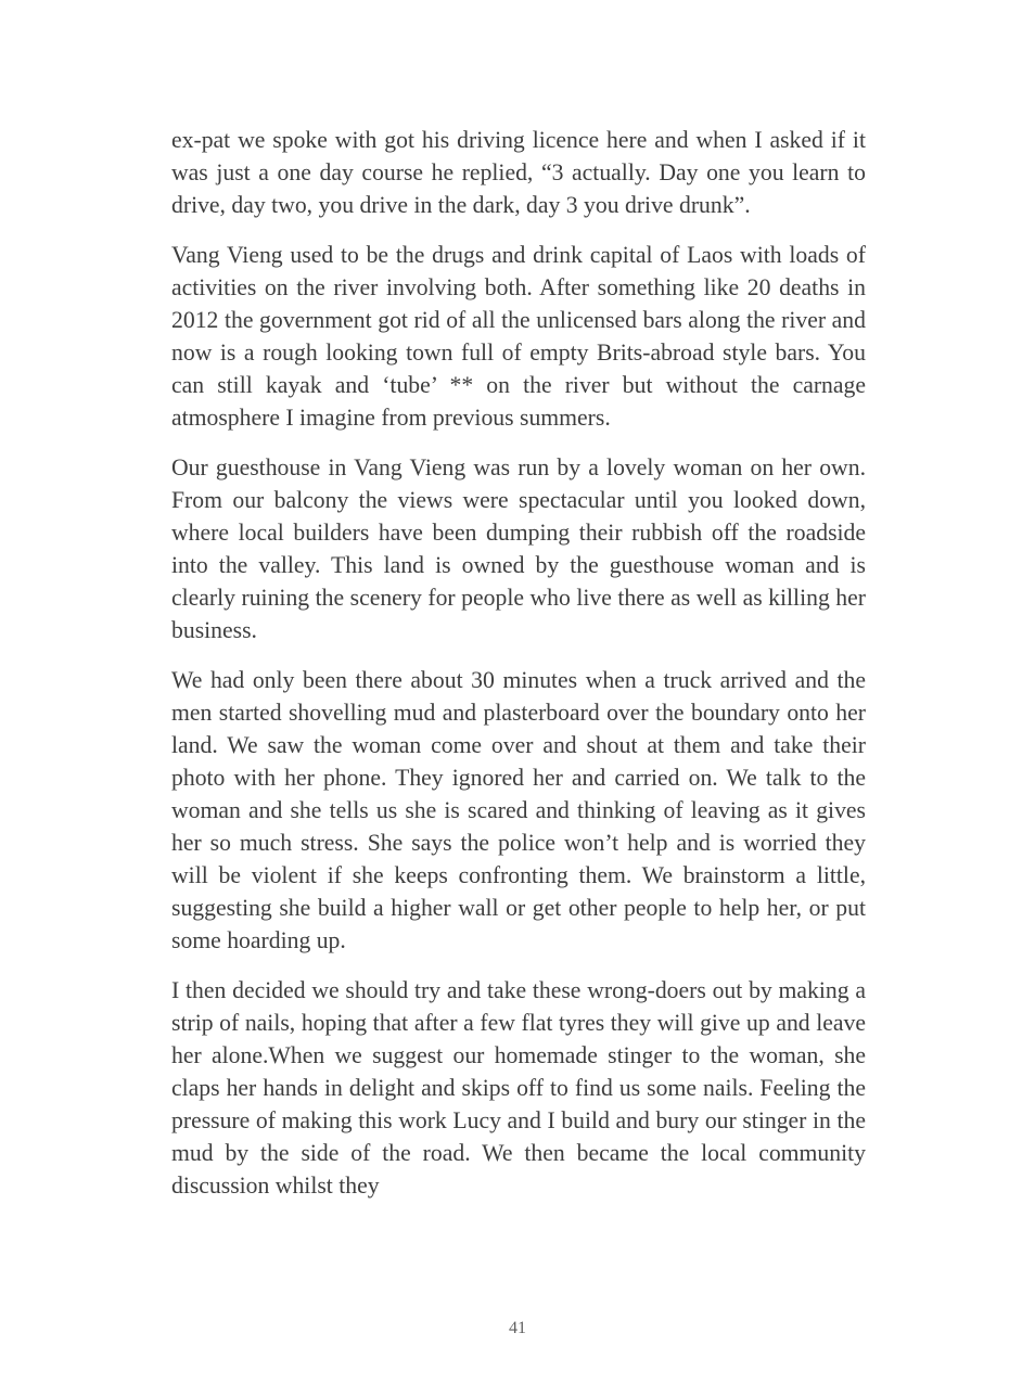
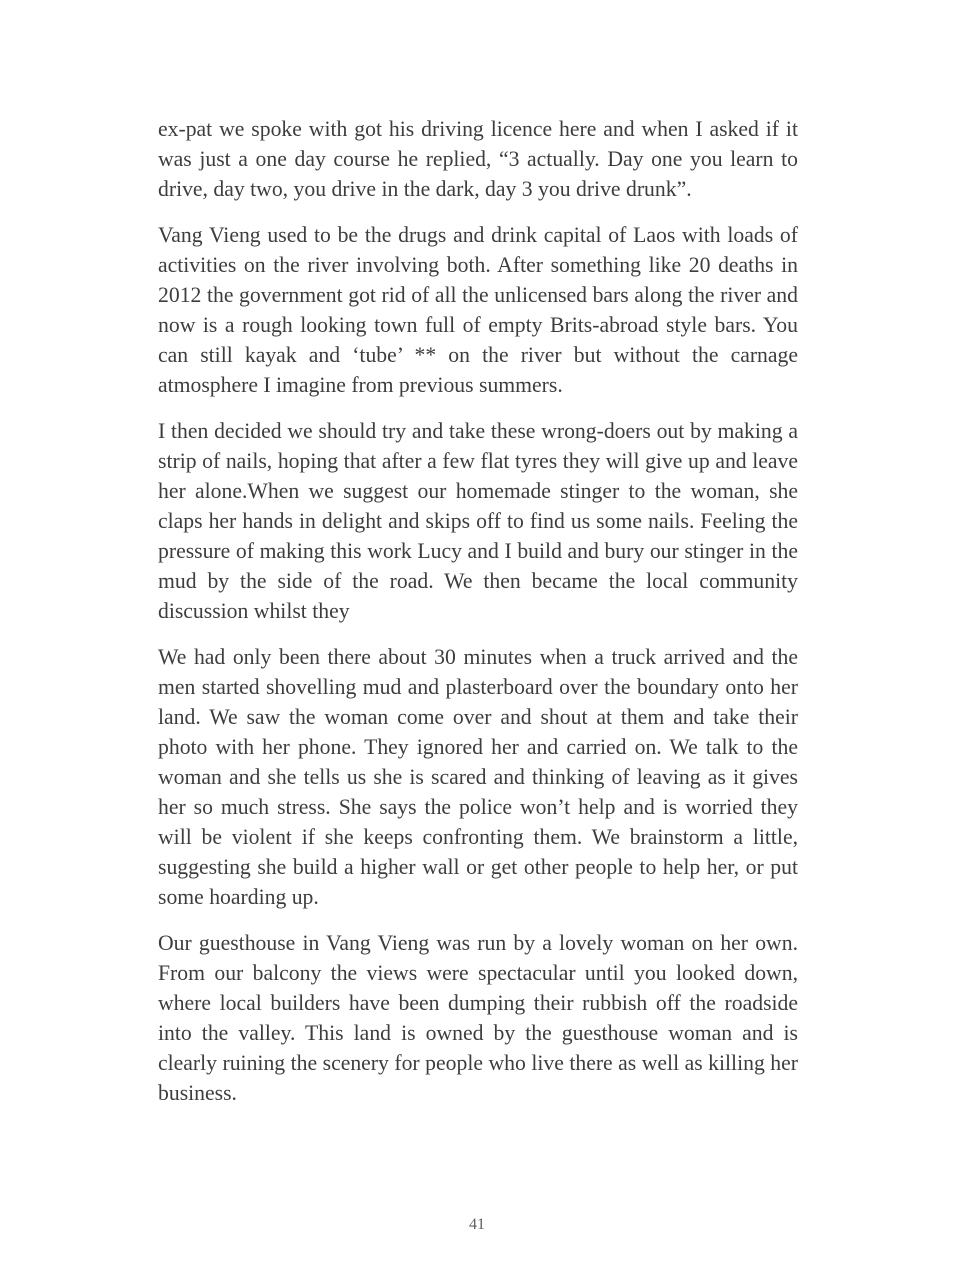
  ex-pat we spoke with got his driving licence here and when I asked if it was just a one day course he replied, “3 actually. Day one you learn to drive, day two, you drive in the dark, day 3 you drive drunk”.
  Vang Vieng used to be the drugs and drink capital of Laos with loads of activities on the river involving both. After something like 20 deaths in 2012 the government got rid of all the unlicensed bars along the river and now is a rough looking town full of empty Brits-abroad style bars. You can still kayak and ‘tube’ ** on the river but without the carnage atmosphere I imagine from previous summers.
- Our guesthouse in Vang Vieng was run by a lovely woman on her own. From our balcony the views were spectacular until you looked down, where local builders have been dumping their rubbish off the roadside into the valley. This land is owned by the guesthouse woman and is clearly ruining the scenery for people who live there as well as killing her business.
+ I then decided we should try and take these wrong-doers out by making a strip of nails, hoping that after a few flat tyres they will give up and leave her alone.When we suggest our homemade stinger to the woman, she claps her hands in delight and skips off to find us some nails. Feeling the pressure of making this work Lucy and I build and bury our stinger in the mud by the side of the road. We then became the local community discussion whilst they
  We had only been there about 30 minutes when a truck arrived and the men started shovelling mud and plasterboard over the boundary onto her land. We saw the woman come over and shout at them and take their photo with her phone. They ignored her and carried on. We talk to the woman and she tells us she is scared and thinking of leaving as it gives her so much stress. She says the police won’t help and is worried they will be violent if she keeps confronting them. We brainstorm a little, suggesting she build a higher wall or get other people to help her, or put some hoarding up.
- I then decided we should try and take these wrong-doers out by making a strip of nails, hoping that after a few flat tyres they will give up and leave her alone.When we suggest our homemade stinger to the woman, she claps her hands in delight and skips off to find us some nails. Feeling the pressure of making this work Lucy and I build and bury our stinger in the mud by the side of the road. We then became the local community discussion whilst they
+ Our guesthouse in Vang Vieng was run by a lovely woman on her own. From our balcony the views were spectacular until you looked down, where local builders have been dumping their rubbish off the roadside into the valley. This land is owned by the guesthouse woman and is clearly ruining the scenery for people who live there as well as killing her business.
  41
